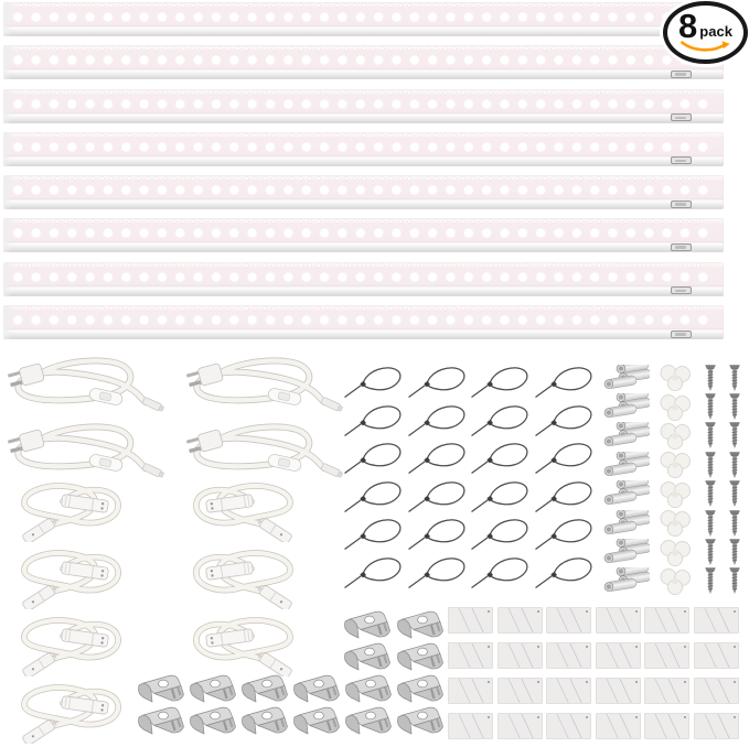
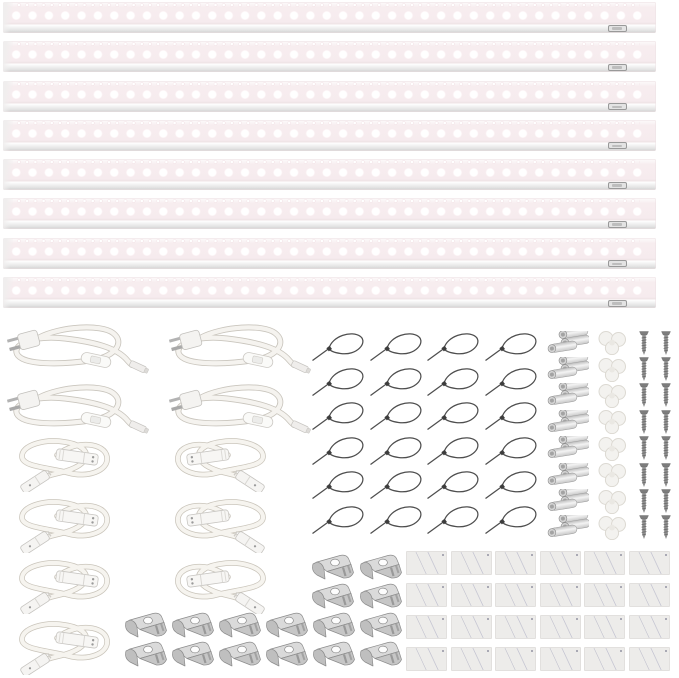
- 8
- pack
